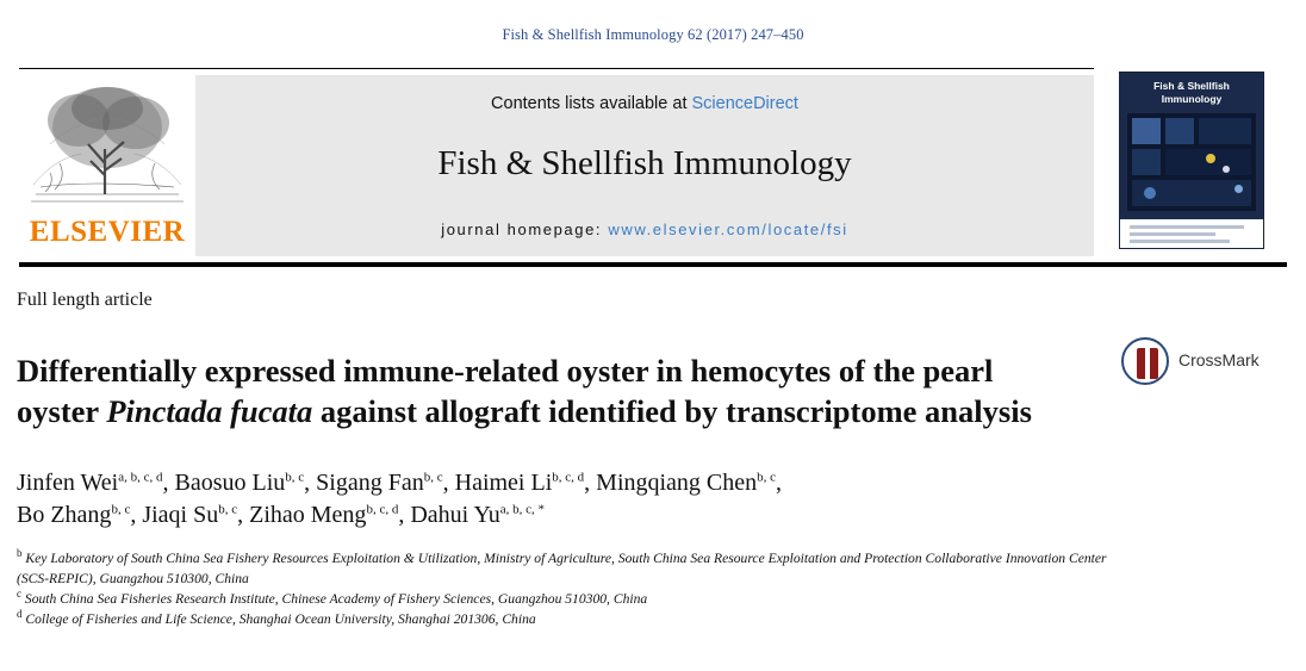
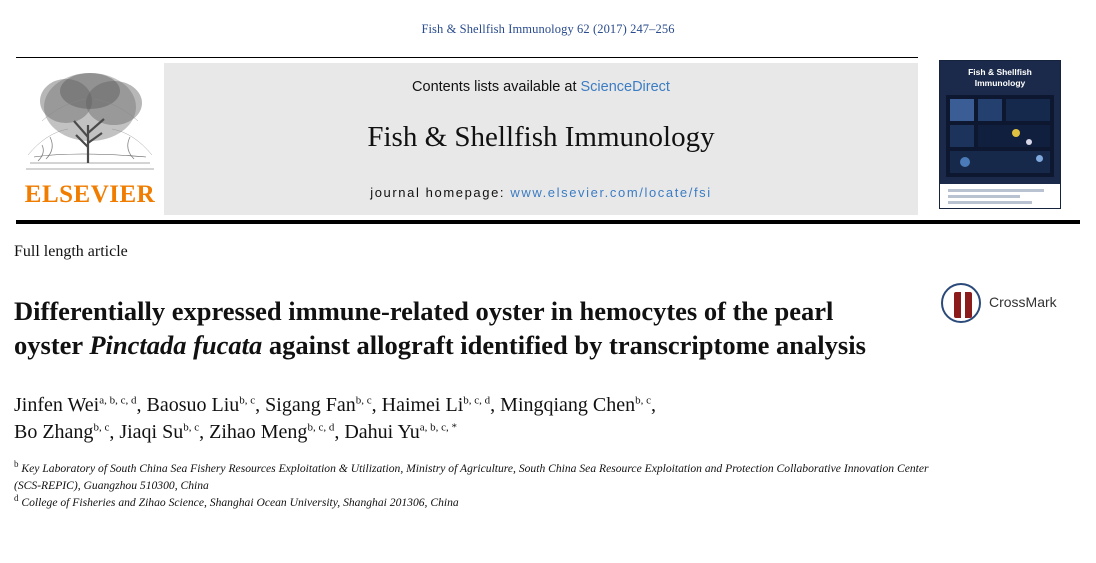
- Fish & Shellfish Immunology 62 (2017) 247–450
+ Fish & Shellfish Immunology 62 (2017) 247–256
  ELSEVIER
  Contents lists available at ScienceDirect
  Fish & Shellfish Immunology
  journal homepage: www.elsevier.com/locate/fsi
  Fish & Shellfish
  Immunology
  Full length article
  Differentially expressed immune-related oyster in hemocytes of the pearl oyster Pinctada fucata against allograft identified by transcriptome analysis
  CrossMark
  Jinfen Weia, b, c, d, Baosuo Liub, c, Sigang Fanb, c, Haimei Lib, c, d, Mingqiang Chenb, c,
  Bo Zhangb, c, Jiaqi Sub, c, Zihao Mengb, c, d, Dahui Yua, b, c, *
  b Key Laboratory of South China Sea Fishery Resources Exploitation & Utilization, Ministry of Agriculture, South China Sea Resource Exploitation and Protection Collaborative Innovation Center (SCS-REPIC), Guangzhou 510300, China
- c South China Sea Fisheries Research Institute, Chinese Academy of Fishery Sciences, Guangzhou 510300, China
- d College of Fisheries and Life Science, Shanghai Ocean University, Shanghai 201306, China
+ d College of Fisheries and Zihao Science, Shanghai Ocean University, Shanghai 201306, China
